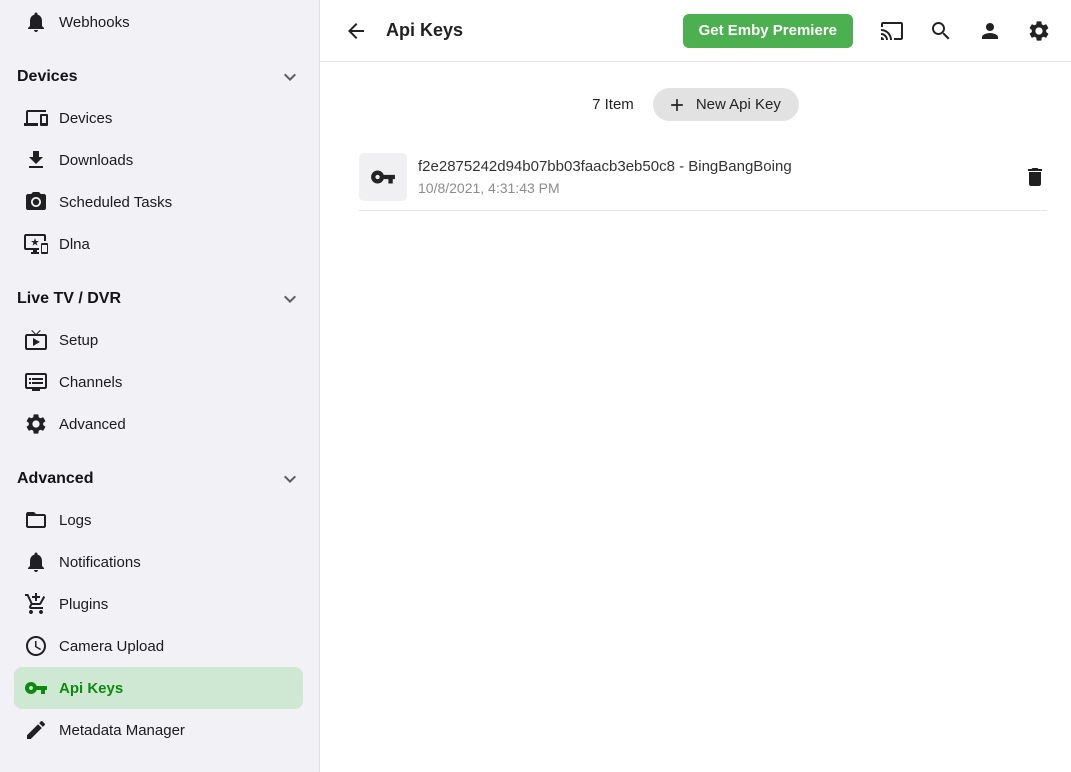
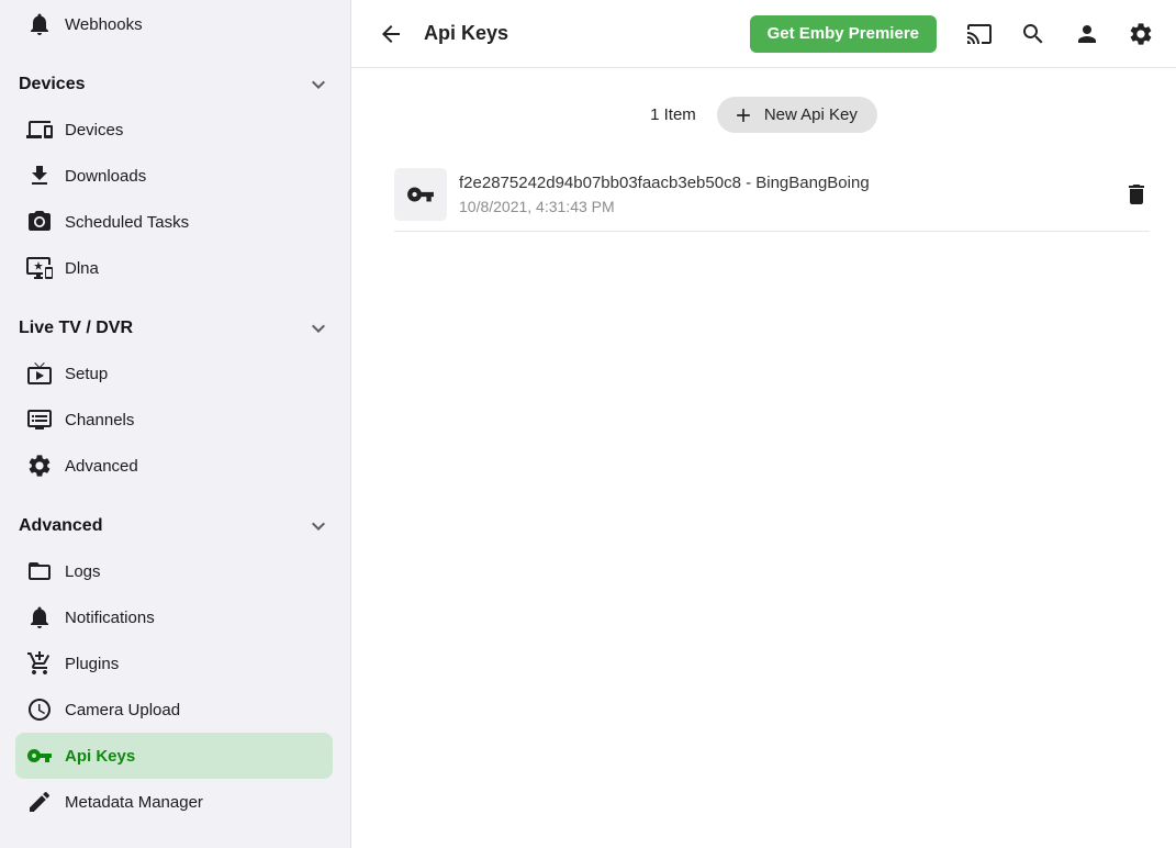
  Webhooks
  Devices
  Devices
  Downloads
  Scheduled Tasks
  Dlna
  Live TV / DVR
  Setup
  Channels
  Advanced
  Advanced
  Logs
  Notifications
  Plugins
  Camera Upload
  Api Keys
  Metadata Manager
  Api Keys
  Get Emby Premiere
- 7 Item
+ 1 Item
  New Api Key
  f2e2875242d94b07bb03faacb3eb50c8 - BingBangBoing
  10/8/2021, 4:31:43 PM
